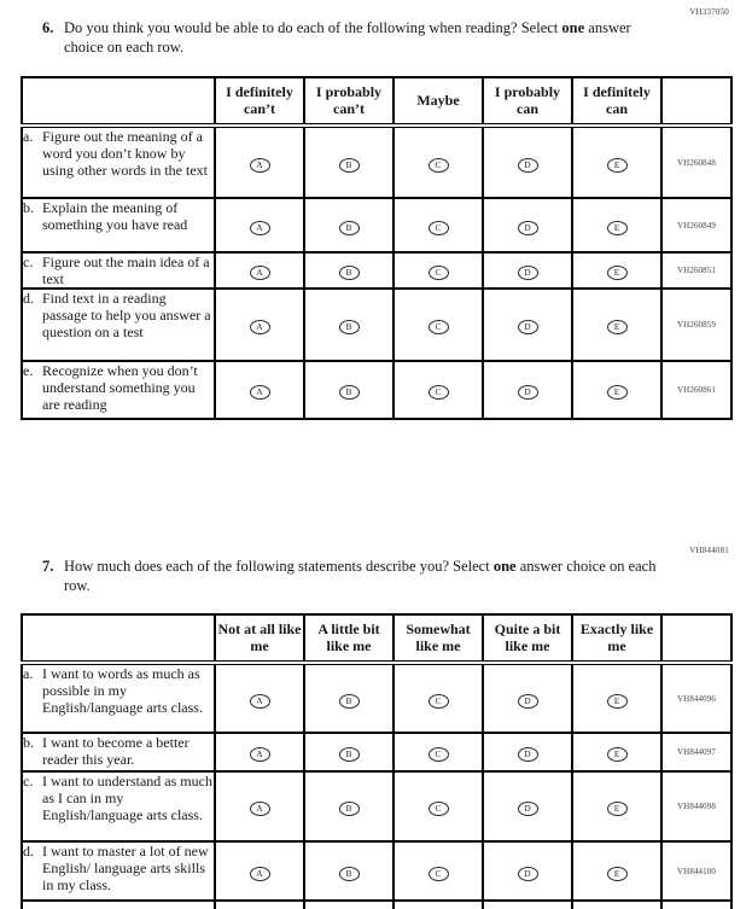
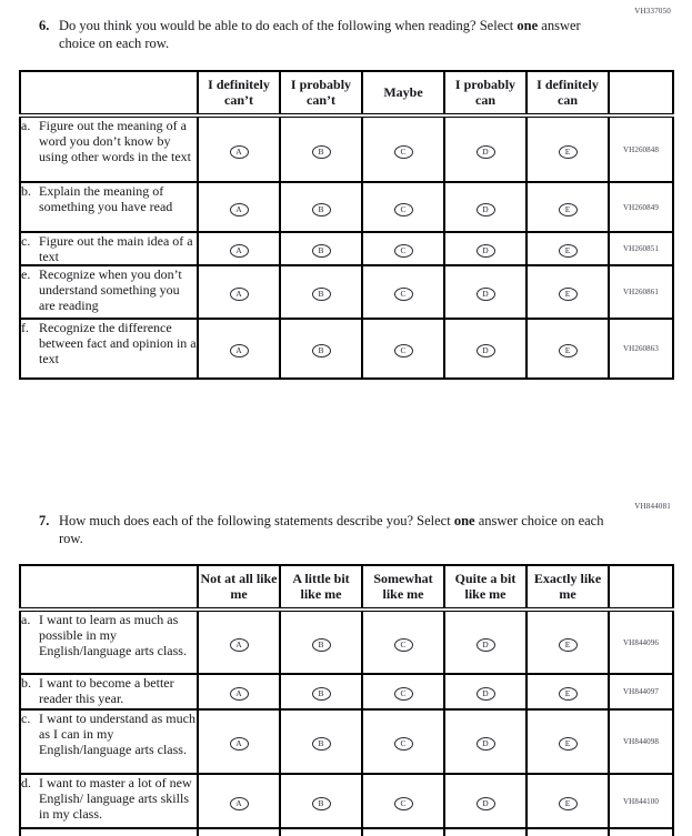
  VH337050
  6.
  Do you think you would be able to do each of the following when reading? Select one answer choice on each row.
  	I definitely can’t	I probably can’t	Maybe	I probably can	I definitely can
  a. Figure out the meaning of a word you don’t know by using other words in the text	A	B	C	D	E	VH260848
  b. Explain the meaning of something you have read	A	B	C	D	E	VH260849
  c. Figure out the main idea of a text	A	B	C	D	E	VH260851
- d. Find text in a reading passage to help you answer a question on a test	A	B	C	D	E	VH260859
  e. Recognize when you don’t understand something you are reading	A	B	C	D	E	VH260861
+ f. Recognize the difference between fact and opinion in a text	A	B	C	D	E	VH260863
  VH844081
  7.
  How much does each of the following statements describe you? Select one answer choice on each row.
  	Not at all like me	A little bit like me	Somewhat like me	Quite a bit like me	Exactly like me
- a. I want to words as much as possible in my English/language arts class.	A	B	C	D	E	VH844096
+ a. I want to learn as much as possible in my English/language arts class.	A	B	C	D	E	VH844096
  b. I want to become a better reader this year.	A	B	C	D	E	VH844097
  c. I want to understand as much as I can in my English/language arts class.	A	B	C	D	E	VH844098
  d. I want to master a lot of new English/ language arts skills in my class.	A	B	C	D	E	VH844100
